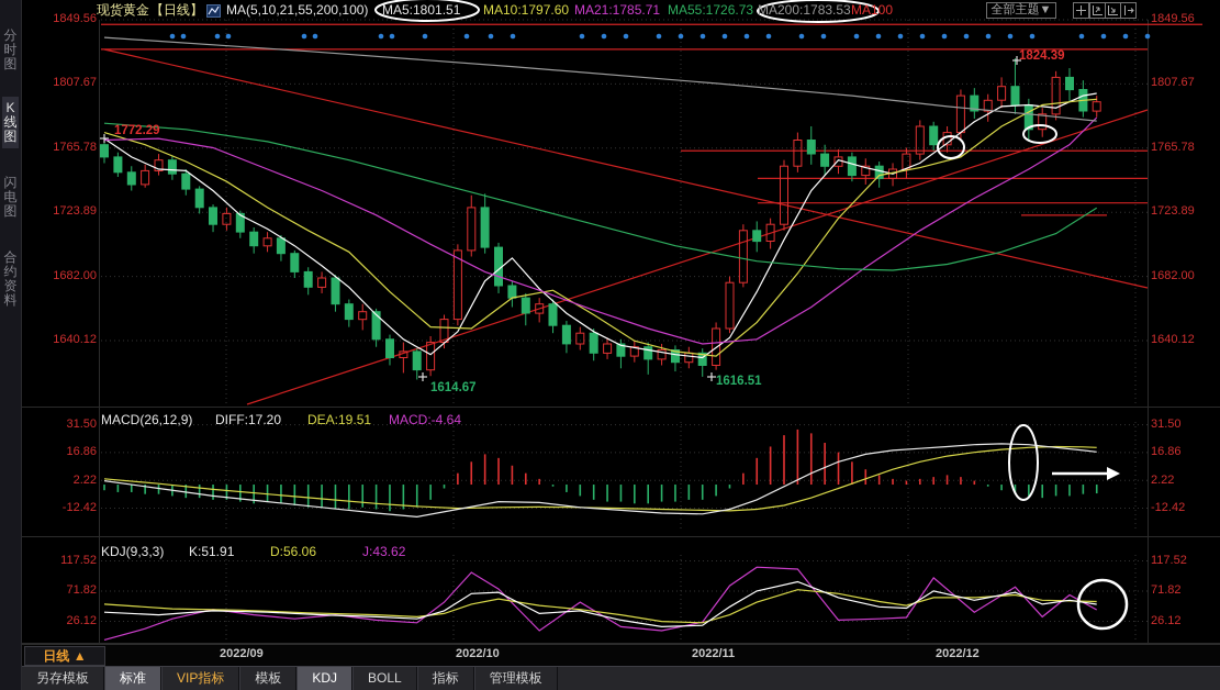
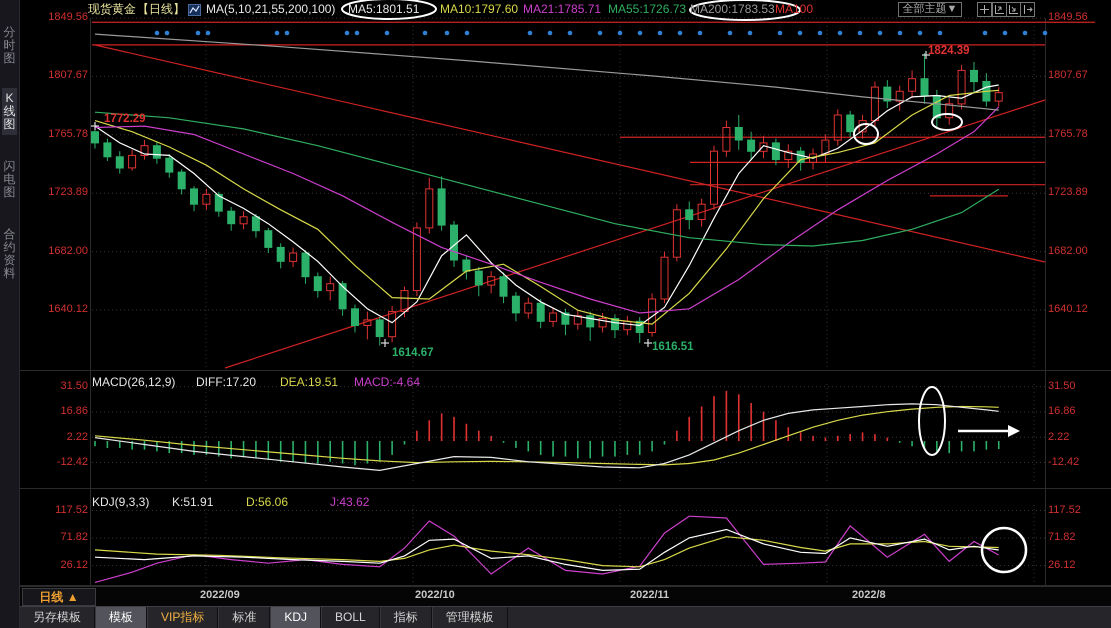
  1772.29
  1614.67
  1616.51
  1824.39
  分时图
  K线图
  闪电图
  合约资料
  现货黄金
  【日线】
  MA(5,10,21,55,200,100)
  MA5:1801.51
  MA10:1797.60
  MA21:1785.71
  MA55:1726.73
  MA200:1783.53
  MA100
  全部主题▼
  1849.56
  1807.67
  1765.78
  1723.89
  1682.00
  1640.12
  1849.56
  1807.67
  1765.78
  1723.89
  1682.00
  1640.12
  MACD(26,12,9)
  DIFF:17.20
  DEA:19.51
  MACD:-4.64
  31.50
  16.86
  2.22
  -12.42
  31.50
  16.86
  2.22
  -12.42
  KDJ(9,3,3)
  K:51.91
  D:56.06
  J:43.62
  117.52
  71.82
  26.12
  117.52
  71.82
  26.12
  日线 ▲
  2022/09
  2022/10
  2022/11
- 2022/12
+ 2022/8
  另存模板
- 标准
+ 模板
  VIP指标
- 模板
+ 标准
  KDJ
  BOLL
  指标
  管理模板
